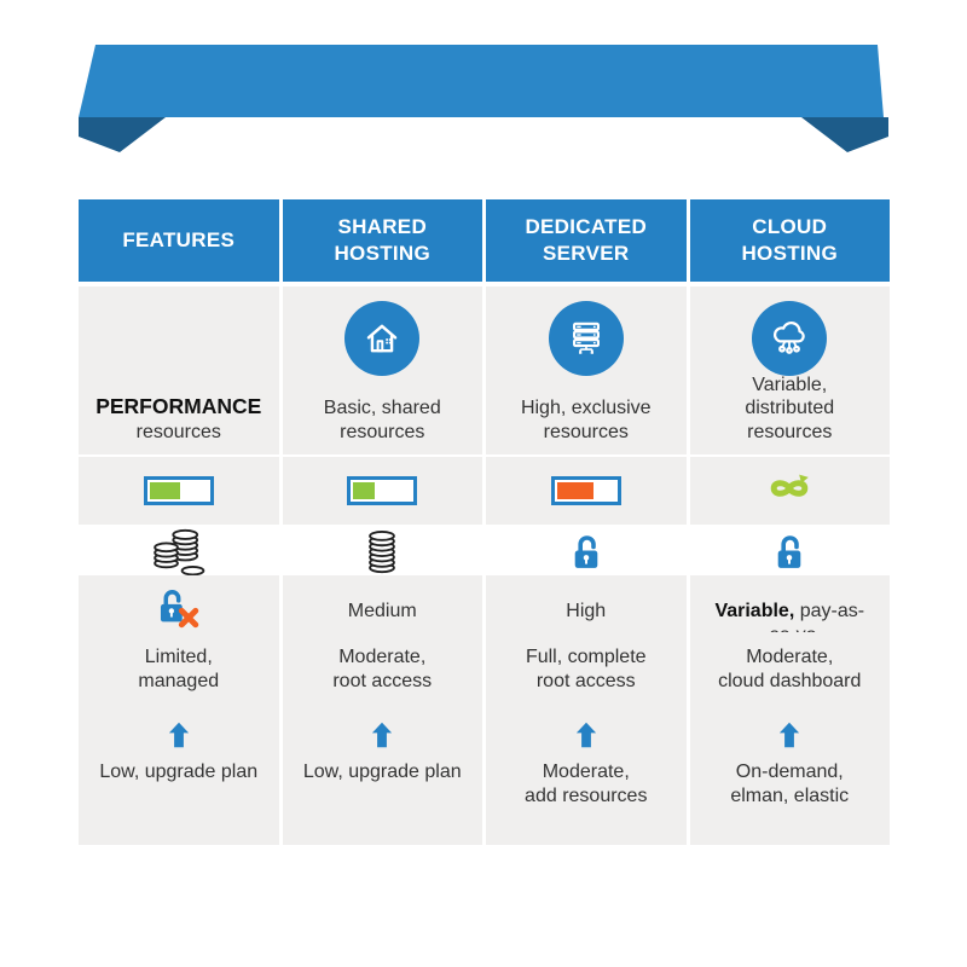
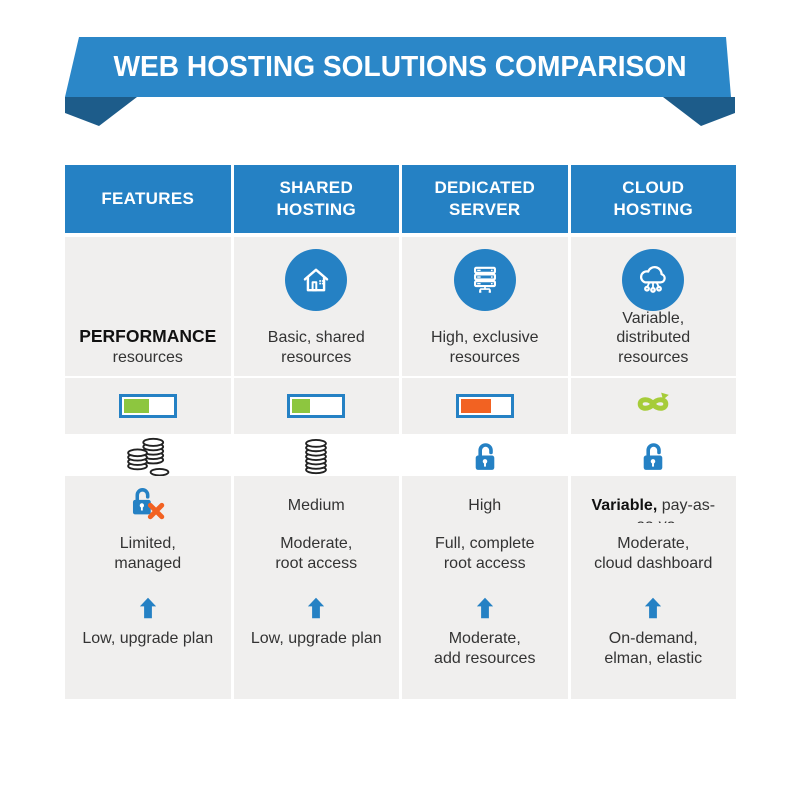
+ WEB HOSTING SOLUTIONS COMPARISON
  FEATURES
  SHARED
  HOSTING
  DEDICATED
  SERVER
  CLOUD
  HOSTING
  PERFORMANCE
  resources
  Basic, shared
  resources
  High, exclusive
  resources
  Variable,
  distributed
  resources
  Medium
  High
  Variable, pay-as-
  Limited,
  managed
  Moderate,
  root access
  Full, complete
  root access
  Moderate,
  cloud dashboard
  Low, upgrade plan
  Low, upgrade plan
  Moderate,
  add resources
  On-demand,
  elman, elastic
